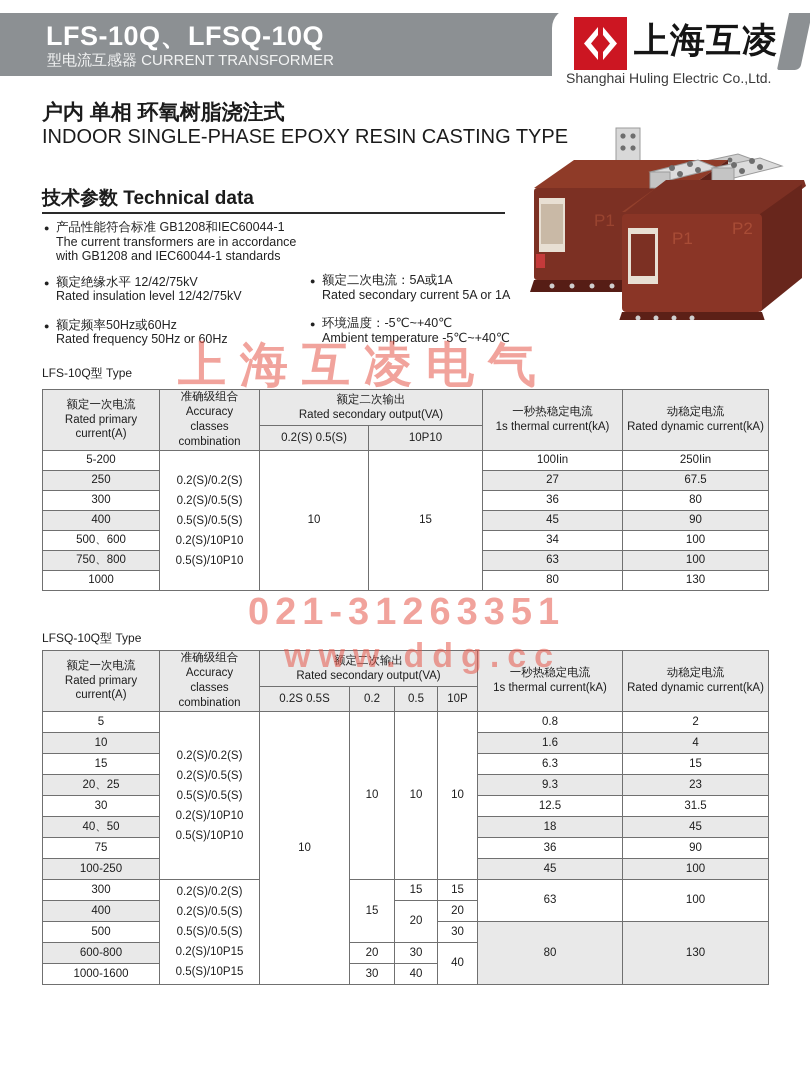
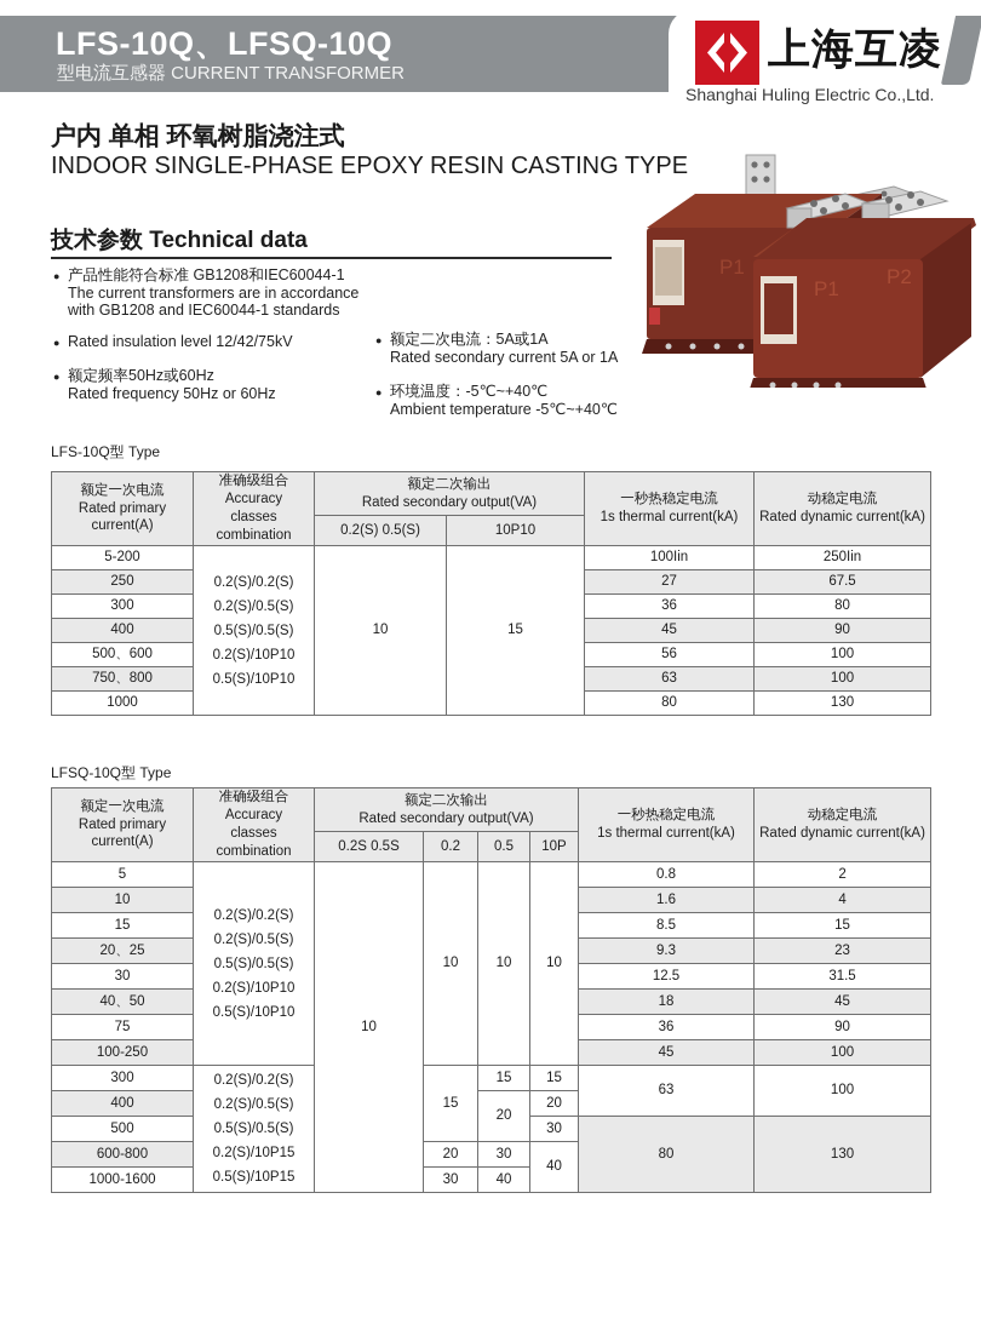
  LFS-10Q、LFSQ-10Q
  型电流互感器 CURRENT TRANSFORMER
  上海互凌
  Shanghai Huling Electric Co.,Ltd.
  户内 单相 环氧树脂浇注式
  INDOOR SINGLE-PHASE EPOXY RESIN CASTING TYPE
  技术参数 Technical data
  ●
  产品性能符合标准 GB1208和IEC60044-1
  The current transformers are in accordance
  with GB1208 and IEC60044-1 standards
  ●
- 额定绝缘水平 12/42/75kV
  Rated insulation level 12/42/75kV
  ●
  额定频率50Hz或60Hz
  Rated frequency 50Hz or 60Hz
  ●
  额定二次电流：5A或1A
  Rated secondary current 5A or 1A
  ●
  环境温度：-5℃~+40℃
  Ambient temperature -5℃~+40℃
  P1
  P1
  P2
- 上海互凌电气
- 021-31263351
- www.ddg.cc
  LFS-10Q型 Type
  额定一次电流Rated primarycurrent(A)	准确级组合Accuracyclassescombination	额定二次输出Rated secondary output(VA)	一秒热稳定电流1s thermal current(kA)	动稳定电流Rated dynamic current(kA)
  0.2(S) 0.5(S)	10P10
  5-200	0.2(S)/0.2(S)0.2(S)/0.5(S)0.5(S)/0.5(S)0.2(S)/10P100.5(S)/10P10	10	15	100Iin	250Iin
  250	27	67.5
  300	36	80
  400	45	90
- 500、600	34	100
+ 500、600	56	100
  750、800	63	100
  1000	80	130
  LFSQ-10Q型 Type
  额定一次电流Rated primarycurrent(A)	准确级组合Accuracyclassescombination	额定二次输出Rated secondary output(VA)	一秒热稳定电流1s thermal current(kA)	动稳定电流Rated dynamic current(kA)
  0.2S 0.5S	0.2	0.5	10P
  5	0.2(S)/0.2(S)0.2(S)/0.5(S)0.5(S)/0.5(S)0.2(S)/10P100.5(S)/10P10	10	10	10	10	0.8	2
  10	1.6	4
- 15	6.3	15
+ 15	8.5	15
  20、25	9.3	23
  30	12.5	31.5
  40、50	18	45
  75	36	90
  100-250	45	100
  300	0.2(S)/0.2(S)0.2(S)/0.5(S)0.5(S)/0.5(S)0.2(S)/10P150.5(S)/10P15	15	15	15	63	100
  400	20	20
  500	30	80	130
  600-800	20	30	40
  1000-1600	30	40
